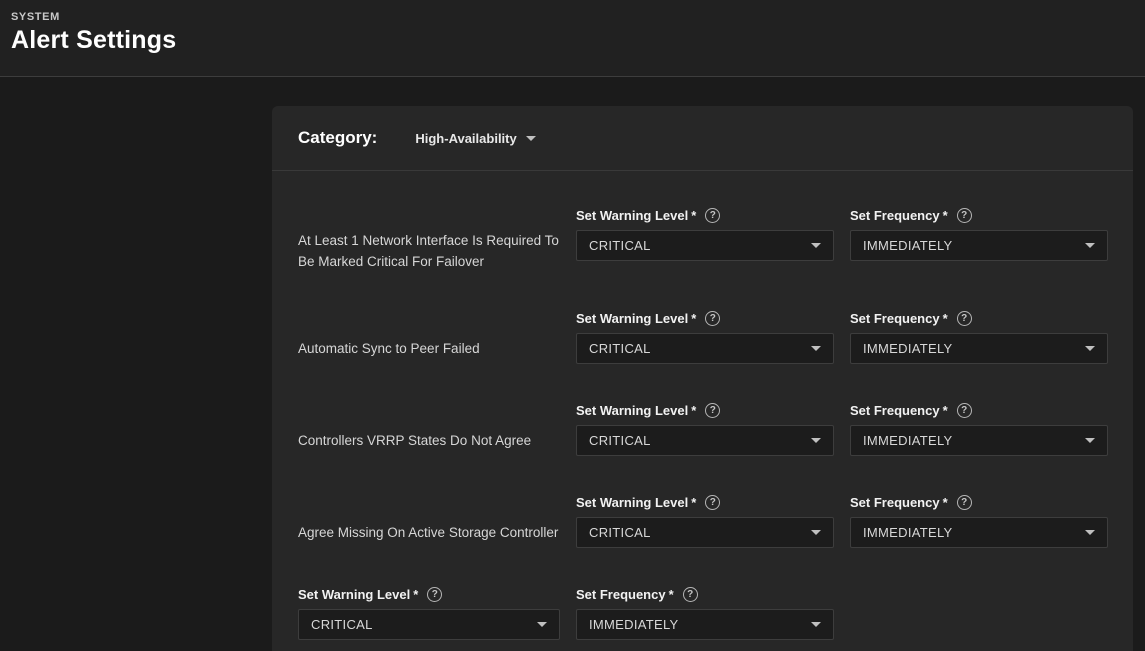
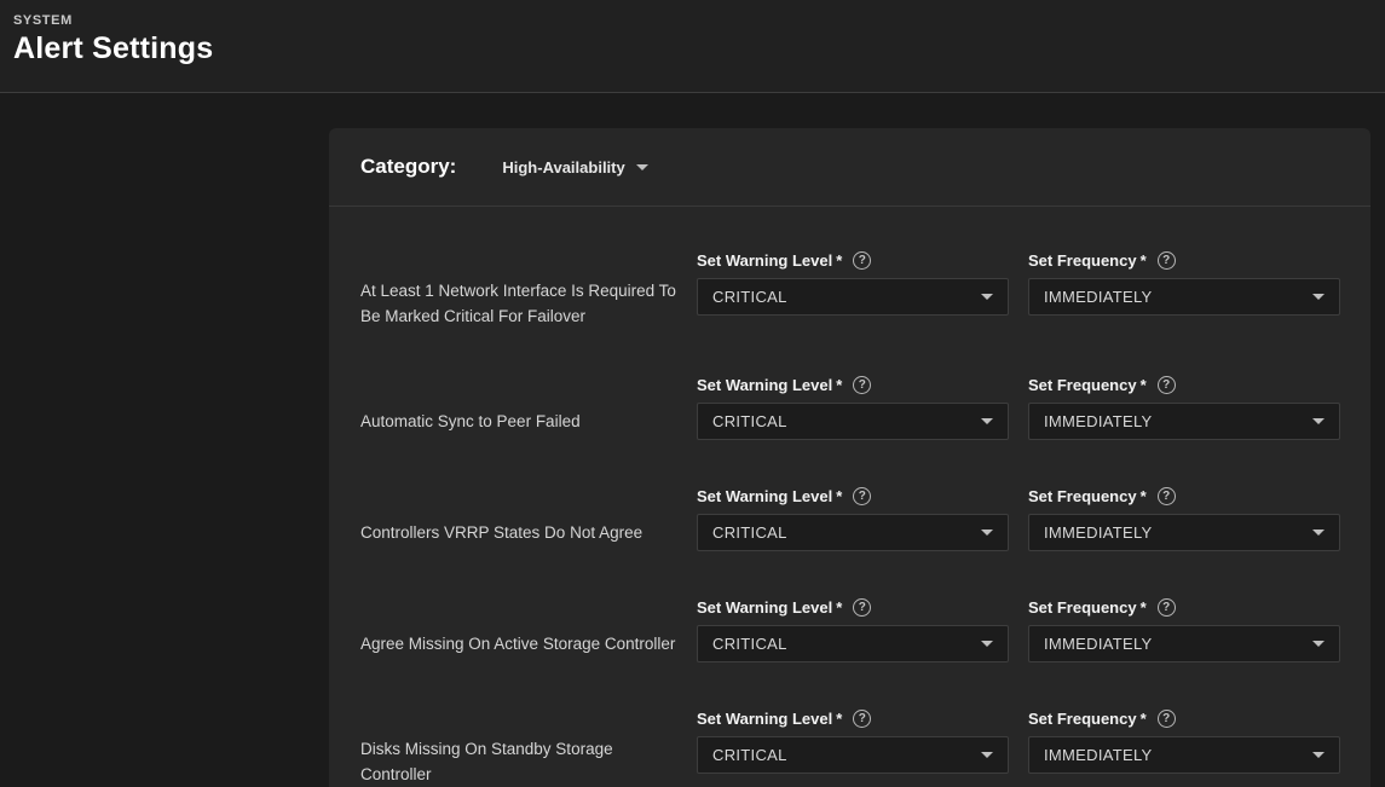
  SYSTEM
  Alert Settings
  Category:
  High-Availability
  At Least 1 Network Interface Is Required To Be Marked Critical For Failover
  Set Warning Level
  *
  ?
  CRITICAL
  Set Frequency
  *
  ?
  IMMEDIATELY
  Automatic Sync to Peer Failed
  Set Warning Level
  *
  ?
  CRITICAL
  Set Frequency
  *
  ?
  IMMEDIATELY
  Controllers VRRP States Do Not Agree
  Set Warning Level
  *
  ?
  CRITICAL
  Set Frequency
  *
  ?
  IMMEDIATELY
  Agree Missing On Active Storage Controller
  Set Warning Level
  *
  ?
  CRITICAL
  Set Frequency
  *
  ?
  IMMEDIATELY
+ Disks Missing On Standby Storage Controller
  Set Warning Level
  *
  ?
  CRITICAL
  Set Frequency
  *
  ?
  IMMEDIATELY
